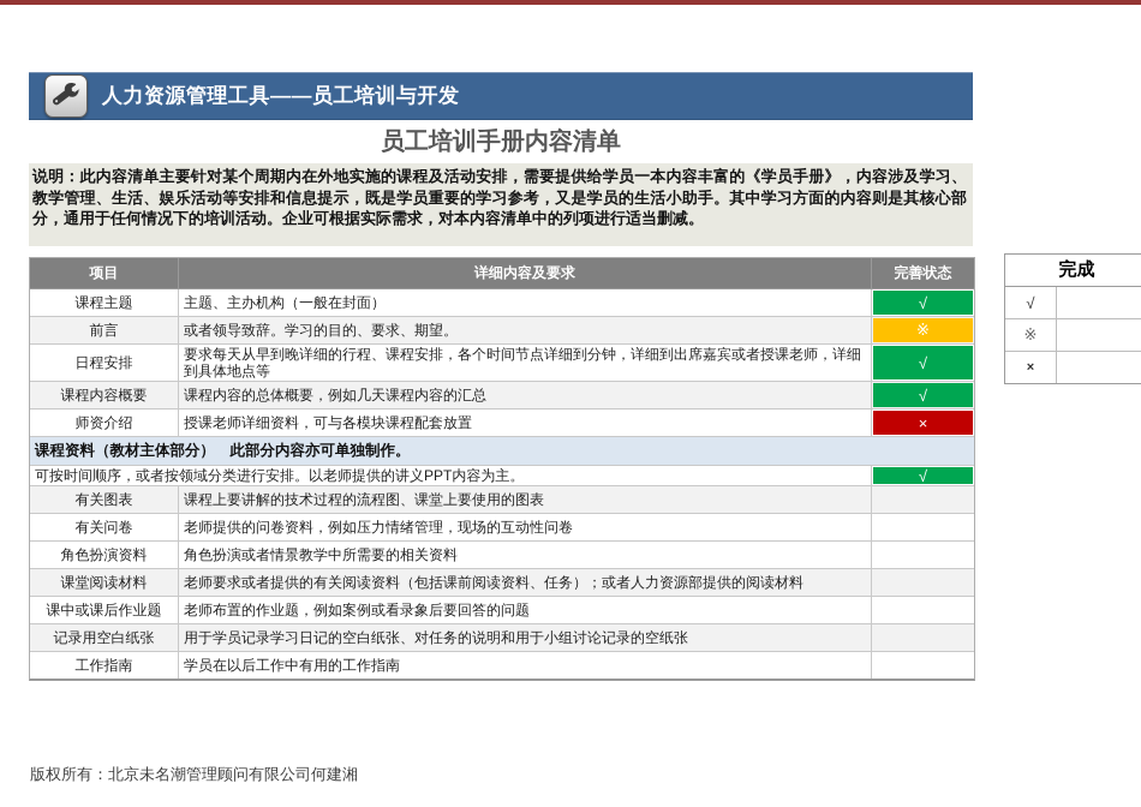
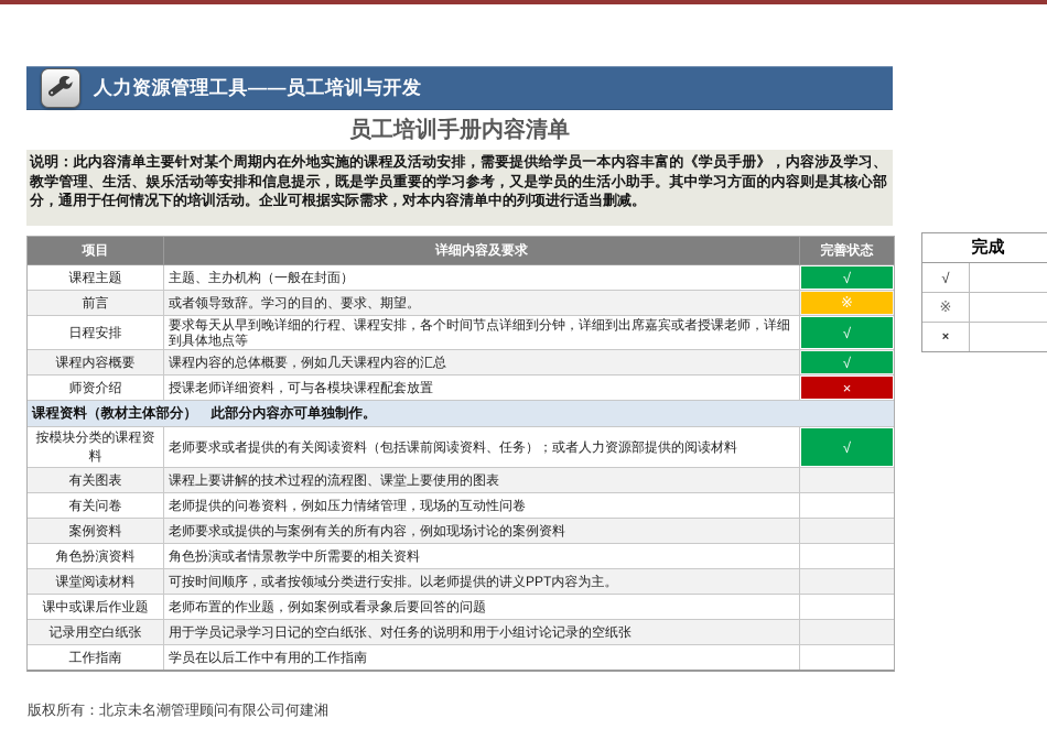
  人力资源管理工具——员工培训与开发
  员工培训手册内容清单
  说明：此内容清单主要针对某个周期内在外地实施的课程及活动安排，需要提供给学员一本内容丰富的《学员手册》，内容涉及学习、教学管理、生活、娱乐活动等安排和信息提示，既是学员重要的学习参考，又是学员的生活小助手。其中学习方面的内容则是其核心部分，通用于任何情况下的培训活动。企业可根据实际需求，对本内容清单中的列项进行适当删减。
  项目
  详细内容及要求
  完善状态
  课程主题
  主题、主办机构（一般在封面）
  √
  前言
  或者领导致辞。学习的目的、要求、期望。
  ※
  日程安排
  要求每天从早到晚详细的行程、课程安排，各个时间节点详细到分钟，详细到出席嘉宾或者授课老师，详细到具体地点等
  √
  课程内容概要
  课程内容的总体概要，例如几天课程内容的汇总
  √
  师资介绍
  授课老师详细资料，可与各模块课程配套放置
  ×
  课程资料（教材主体部分） 此部分内容亦可单独制作。
+ 按模块分类的课程资料
- 可按时间顺序，或者按领域分类进行安排。以老师提供的讲义PPT内容为主。
+ 老师要求或者提供的有关阅读资料（包括课前阅读资料、任务）；或者人力资源部提供的阅读材料
  √
  有关图表
  课程上要讲解的技术过程的流程图、课堂上要使用的图表
  有关问卷
  老师提供的问卷资料，例如压力情绪管理，现场的互动性问卷
+ 案例资料
+ 老师要求或提供的与案例有关的所有内容，例如现场讨论的案例资料
  角色扮演资料
  角色扮演或者情景教学中所需要的相关资料
  课堂阅读材料
- 老师要求或者提供的有关阅读资料（包括课前阅读资料、任务）；或者人力资源部提供的阅读材料
+ 可按时间顺序，或者按领域分类进行安排。以老师提供的讲义PPT内容为主。
  课中或课后作业题
  老师布置的作业题，例如案例或看录象后要回答的问题
  记录用空白纸张
  用于学员记录学习日记的空白纸张、对任务的说明和用于小组讨论记录的空纸张
  工作指南
  学员在以后工作中有用的工作指南
  完成
  √
  ※
  ×
  版权所有：北京未名潮管理顾问有限公司何建湘
